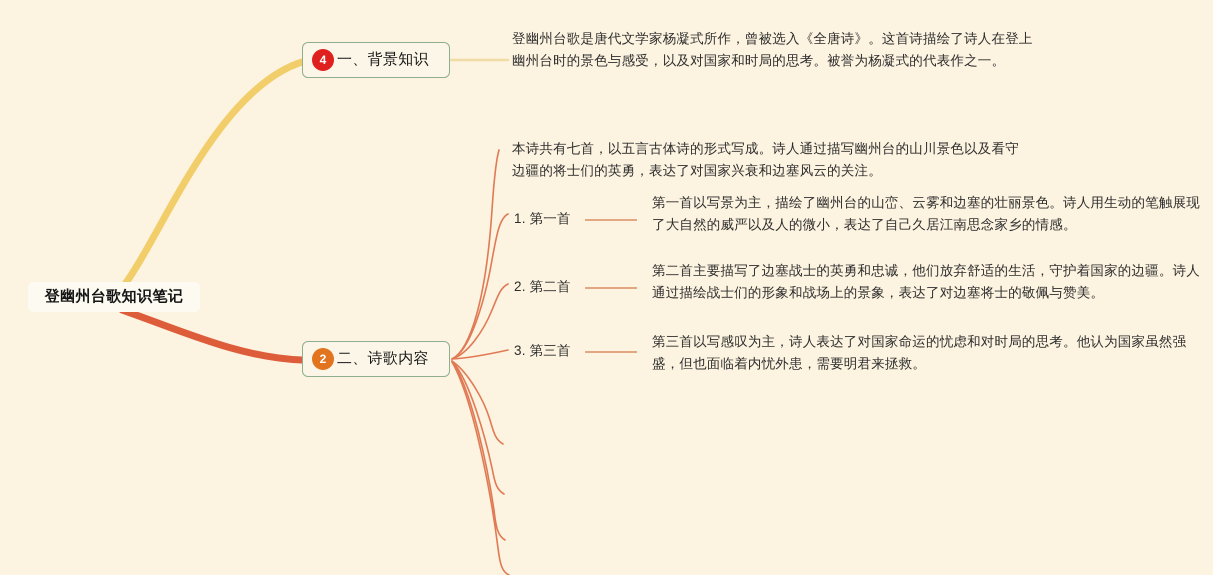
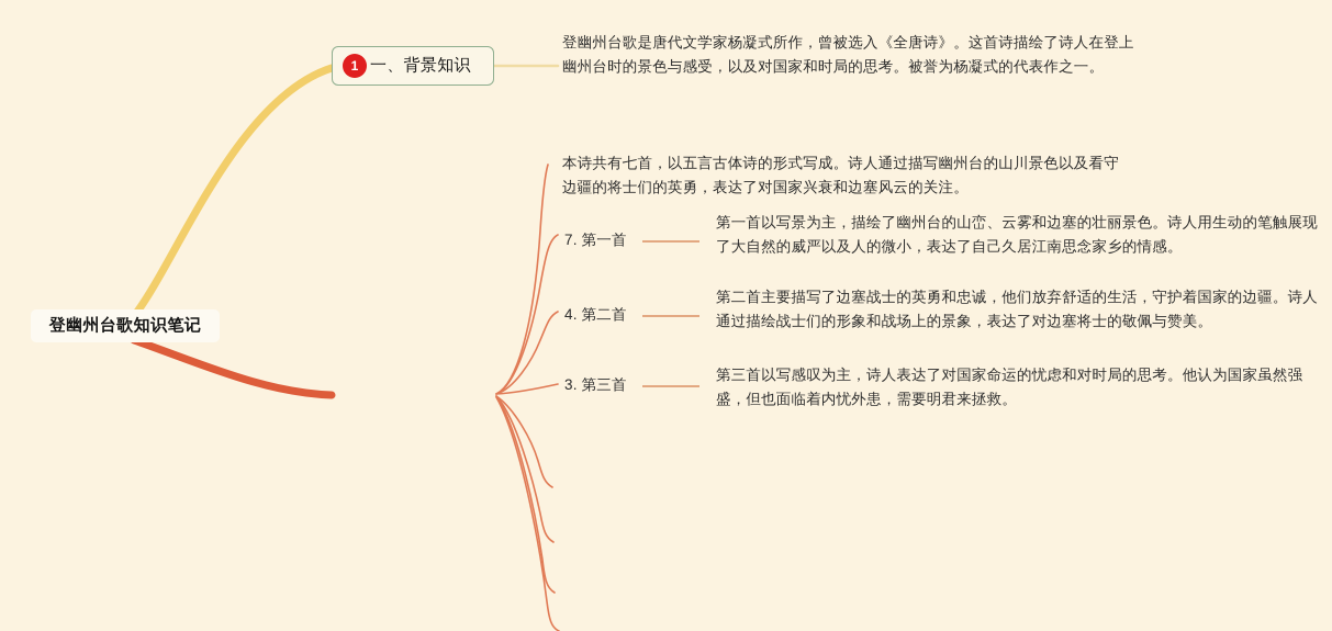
  登幽州台歌知识笔记
- 4
+ 1
  一、背景知识
  登幽州台歌是唐代文学家杨凝式所作，曾被选入《全唐诗》。这首诗描绘了诗人在登上幽州台时的景色与感受，以及对国家和时局的思考。被誉为杨凝式的代表作之一。
- 2
- 二、诗歌内容
  本诗共有七首，以五言古体诗的形式写成。诗人通过描写幽州台的山川景色以及看守边疆的将士们的英勇，表达了对国家兴衰和边塞风云的关注。
- 1. 第一首
+ 7. 第一首
  第一首以写景为主，描绘了幽州台的山峦、云雾和边塞的壮丽景色。诗人用生动的笔触展现了大自然的威严以及人的微小，表达了自己久居江南思念家乡的情感。
- 2. 第二首
+ 4. 第二首
  第二首主要描写了边塞战士的英勇和忠诚，他们放弃舒适的生活，守护着国家的边疆。诗人通过描绘战士们的形象和战场上的景象，表达了对边塞将士的敬佩与赞美。
  3. 第三首
  第三首以写感叹为主，诗人表达了对国家命运的忧虑和对时局的思考。他认为国家虽然强盛，但也面临着内忧外患，需要明君来拯救。
